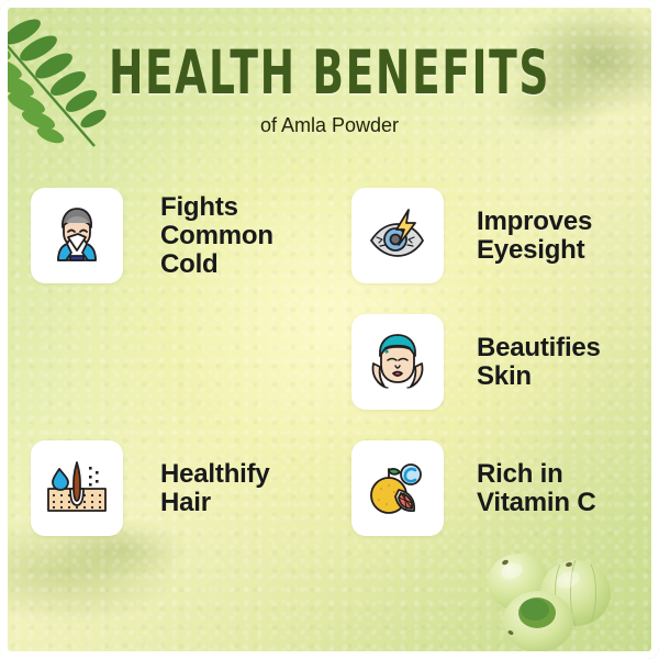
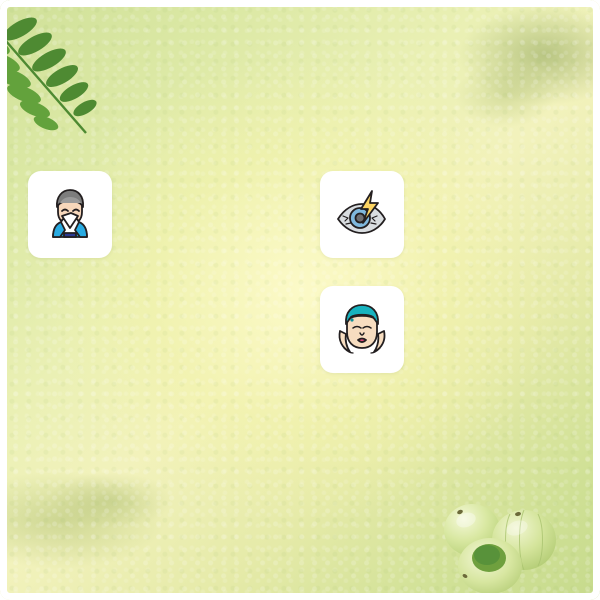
- HEALTH BENEFITS
- of Amla Powder
- Fights
- Common
- Cold
- Improves
- Eyesight
- Beautifies
- Skin
- Healthify
- Hair
- Rich in
- Vitamin C
